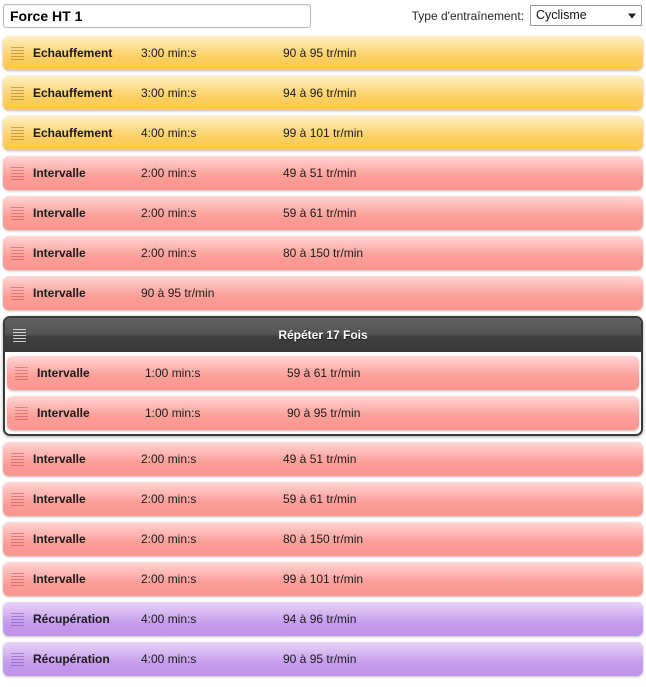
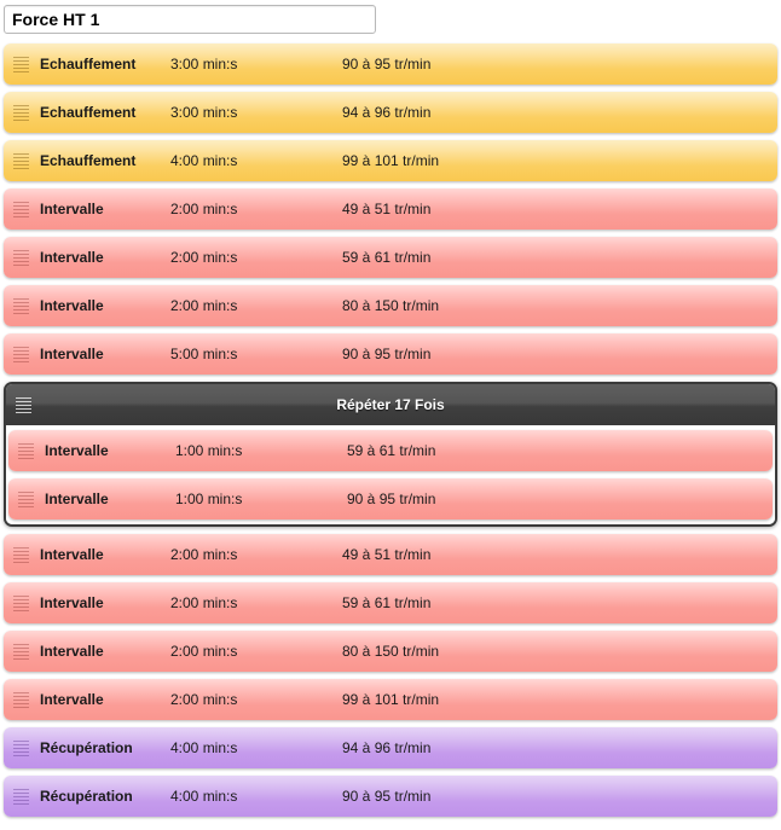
  Force HT 1
- Type d'entraînement:
- Cyclisme
  Echauffement
  3:00 min:s
  90 à 95 tr/min
  Echauffement
  3:00 min:s
  94 à 96 tr/min
  Echauffement
  4:00 min:s
  99 à 101 tr/min
  Intervalle
  2:00 min:s
  49 à 51 tr/min
  Intervalle
  2:00 min:s
  59 à 61 tr/min
  Intervalle
  2:00 min:s
  80 à 150 tr/min
  Intervalle
+ 5:00 min:s
  90 à 95 tr/min
  Répéter 17 Fois
  Intervalle
  1:00 min:s
  59 à 61 tr/min
  Intervalle
  1:00 min:s
  90 à 95 tr/min
  Intervalle
  2:00 min:s
  49 à 51 tr/min
  Intervalle
  2:00 min:s
  59 à 61 tr/min
  Intervalle
  2:00 min:s
  80 à 150 tr/min
  Intervalle
  2:00 min:s
  99 à 101 tr/min
  Récupération
  4:00 min:s
  94 à 96 tr/min
  Récupération
  4:00 min:s
  90 à 95 tr/min
